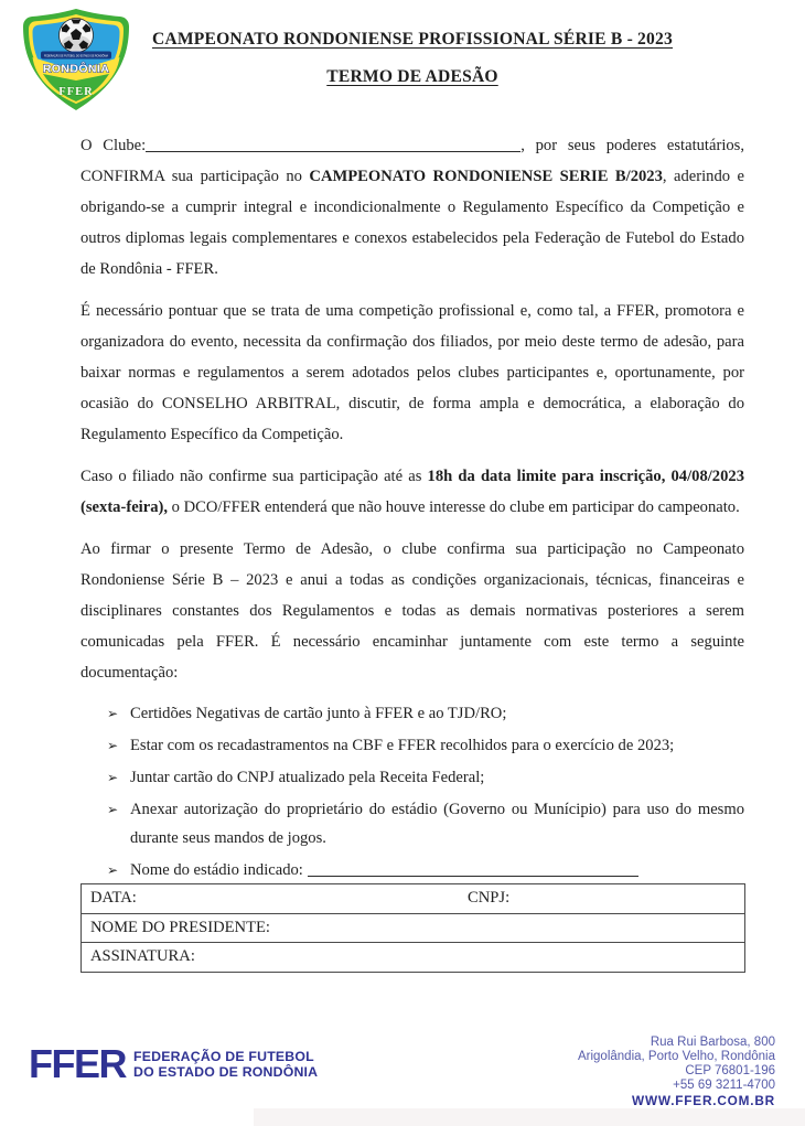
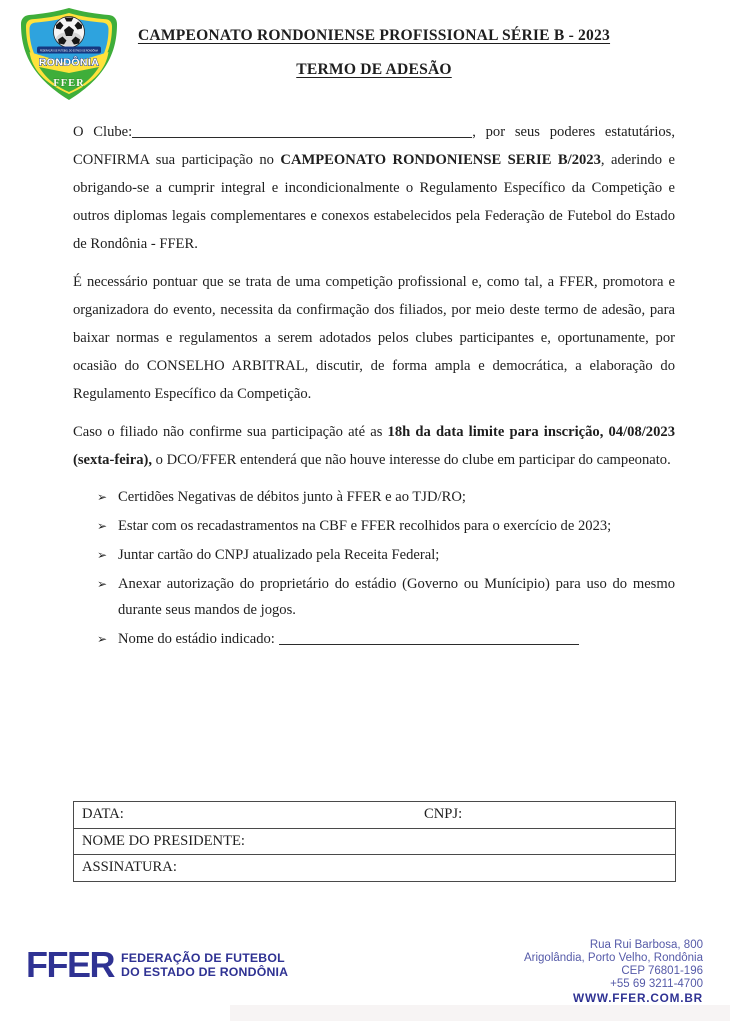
  RONDÔNIA
  FFER
  CAMPEONATO RONDONIENSE PROFISSIONAL SÉRIE B - 2023
  TERMO DE ADESÃO
  O Clube: , por seus poderes estatutários, CONFIRMA sua participação no CAMPEONATO RONDONIENSE SERIE B/2023, aderindo e obrigando-se a cumprir integral e incondicionalmente o Regulamento Específico da Competição e outros diplomas legais complementares e conexos estabelecidos pela Federação de Futebol do Estado de Rondônia - FFER.
  É necessário pontuar que se trata de uma competição profissional e, como tal, a FFER, promotora e organizadora do evento, necessita da confirmação dos filiados, por meio deste termo de adesão, para baixar normas e regulamentos a serem adotados pelos clubes participantes e, oportunamente, por ocasião do CONSELHO ARBITRAL, discutir, de forma ampla e democrática, a elaboração do Regulamento Específico da Competição.
  Caso o filiado não confirme sua participação até as 18h da data limite para inscrição, 04/08/2023 (sexta-feira), o DCO/FFER entenderá que não houve interesse do clube em participar do campeonato.
- Ao firmar o presente Termo de Adesão, o clube confirma sua participação no Campeonato Rondoniense Série B – 2023 e anui a todas as condições organizacionais, técnicas, financeiras e disciplinares constantes dos Regulamentos e todas as demais normativas posteriores a serem comunicadas pela FFER. É necessário encaminhar juntamente com este termo a seguinte documentação:
  ➢
- Certidões Negativas de cartão junto à FFER e ao TJD/RO;
+ Certidões Negativas de débitos junto à FFER e ao TJD/RO;
  ➢
  Estar com os recadastramentos na CBF e FFER recolhidos para o exercício de 2023;
  ➢
  Juntar cartão do CNPJ atualizado pela Receita Federal;
  ➢
  Anexar autorização do proprietário do estádio (Governo ou Munícipio) para uso do mesmo durante seus mandos de jogos.
  ➢
  Nome do estádio indicado:
  DATA:
  CNPJ:
  NOME DO PRESIDENTE:
  ASSINATURA:
  FFER
  FEDERAÇÃO DE FUTEBOL
  DO ESTADO DE RONDÔNIA
  Rua Rui Barbosa, 800
  Arigolândia, Porto Velho, Rondônia
  CEP 76801-196
  +55 69 3211-4700
  WWW.FFER.COM.BR
